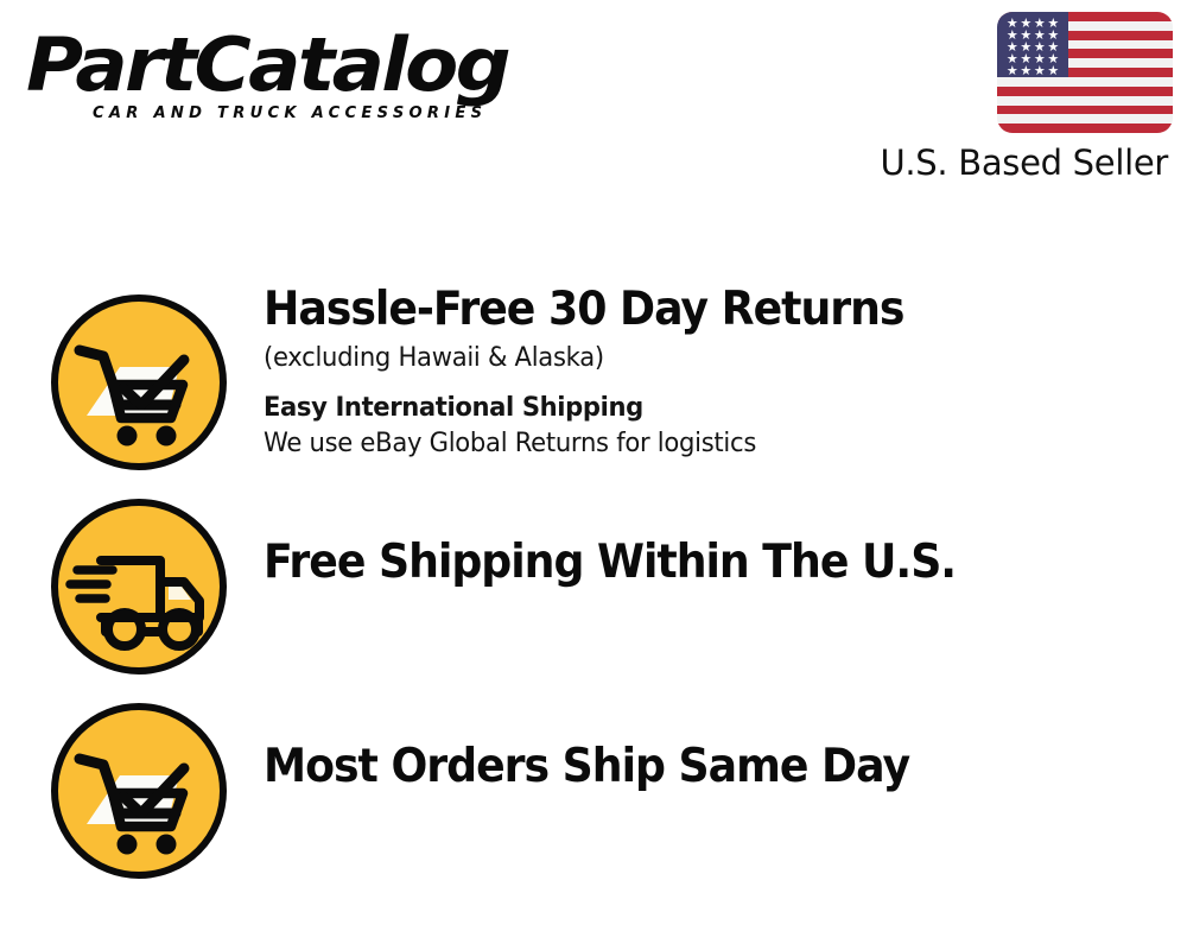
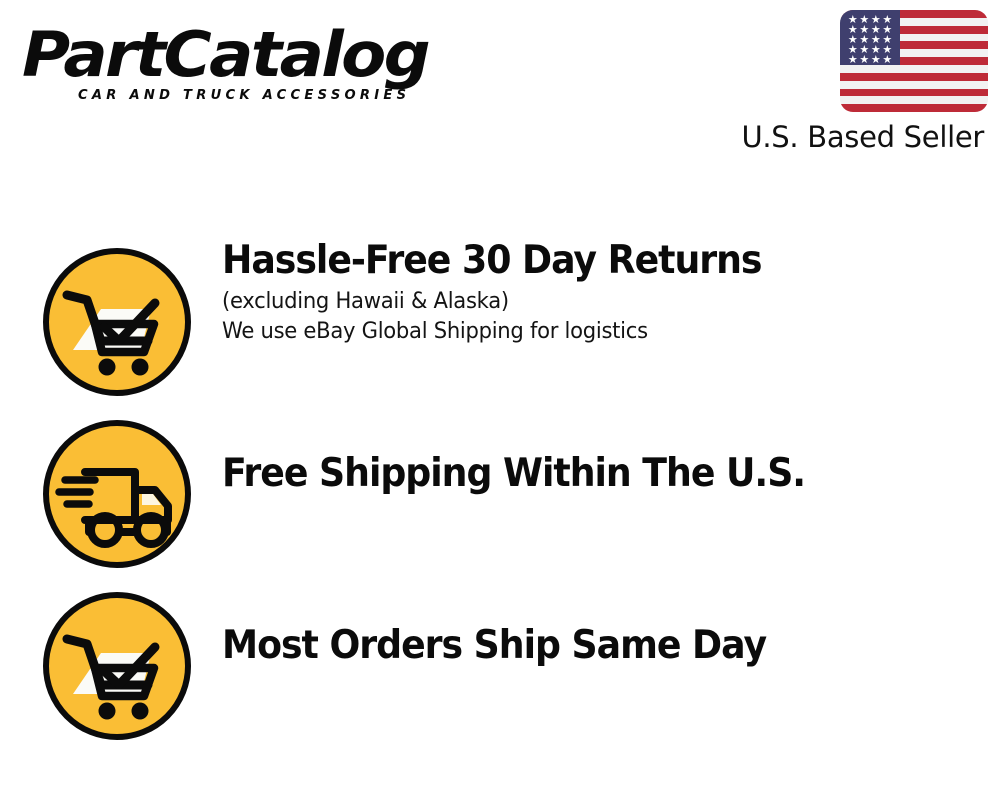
  PartCatalog
  CAR AND TRUCK ACCESSORIES
  ★ ★ ★ ★
  ★ ★ ★ ★
  ★ ★ ★ ★
  ★ ★ ★ ★
  ★ ★ ★ ★
  U.S. Based Seller
  Hassle-Free 30 Day Returns
  (excluding Hawaii & Alaska)
- Easy International Shipping
- We use eBay Global Returns for logistics
+ We use eBay Global Shipping for logistics
  Free Shipping Within The U.S.
  Most Orders Ship Same Day
